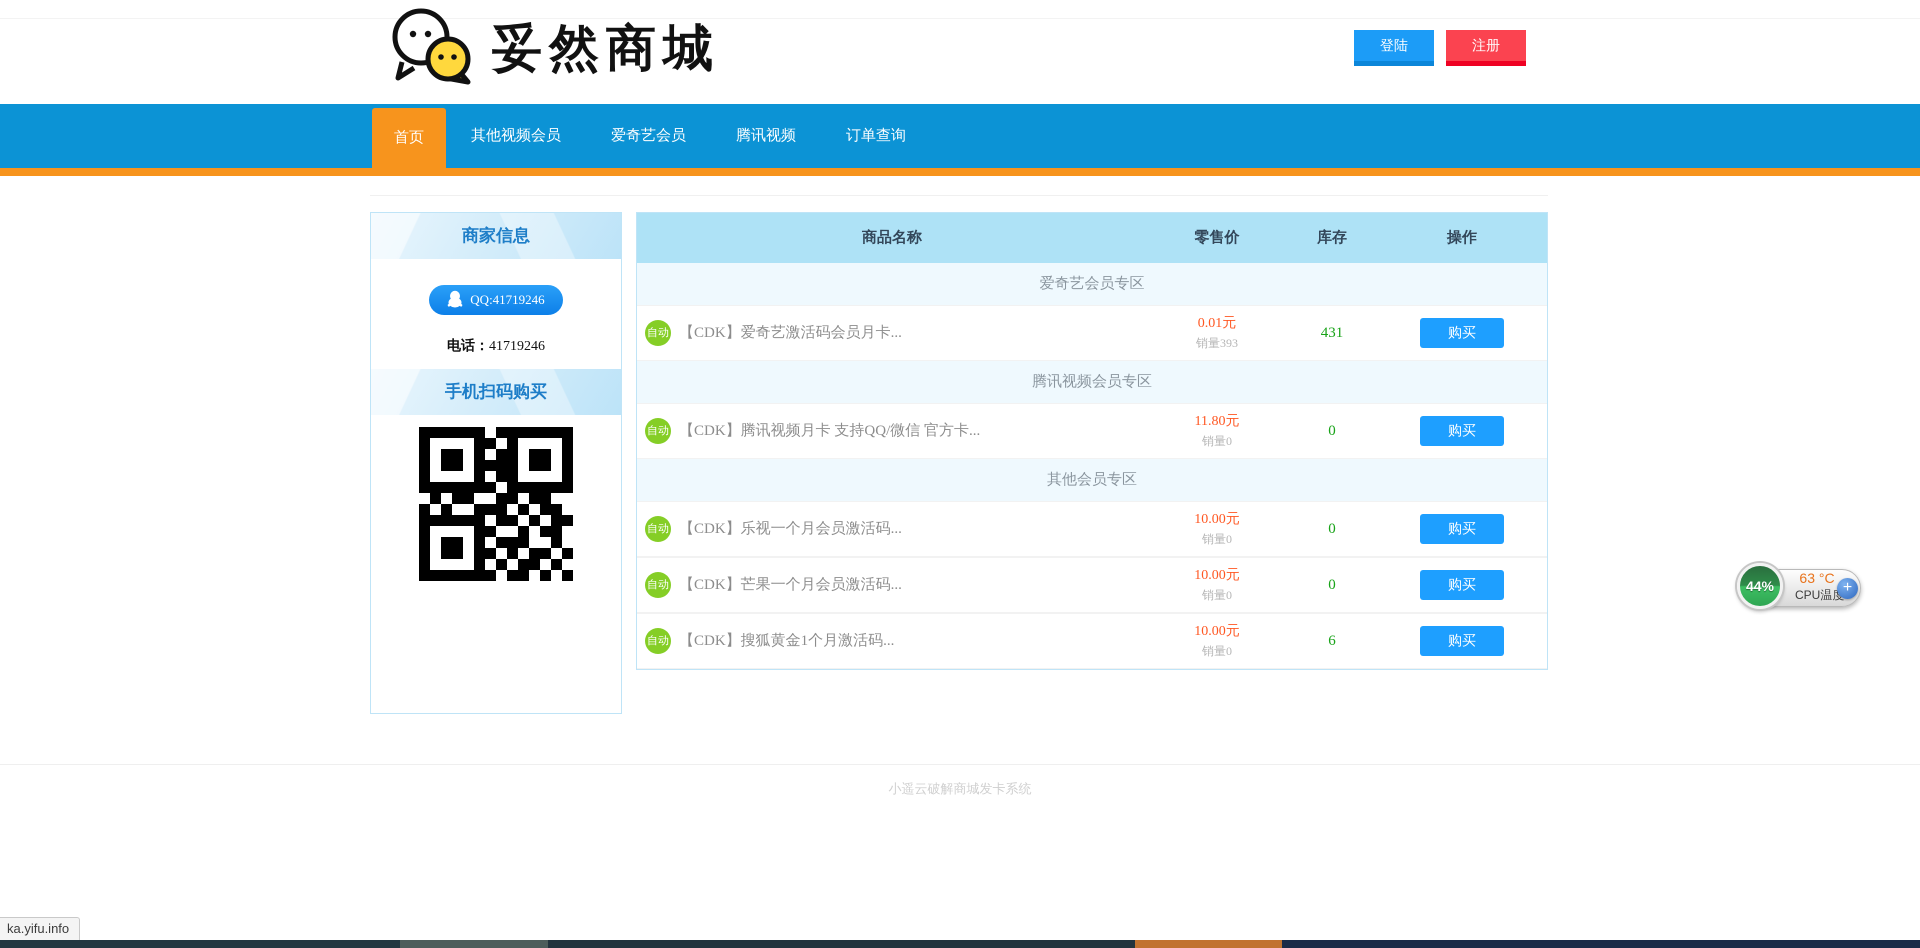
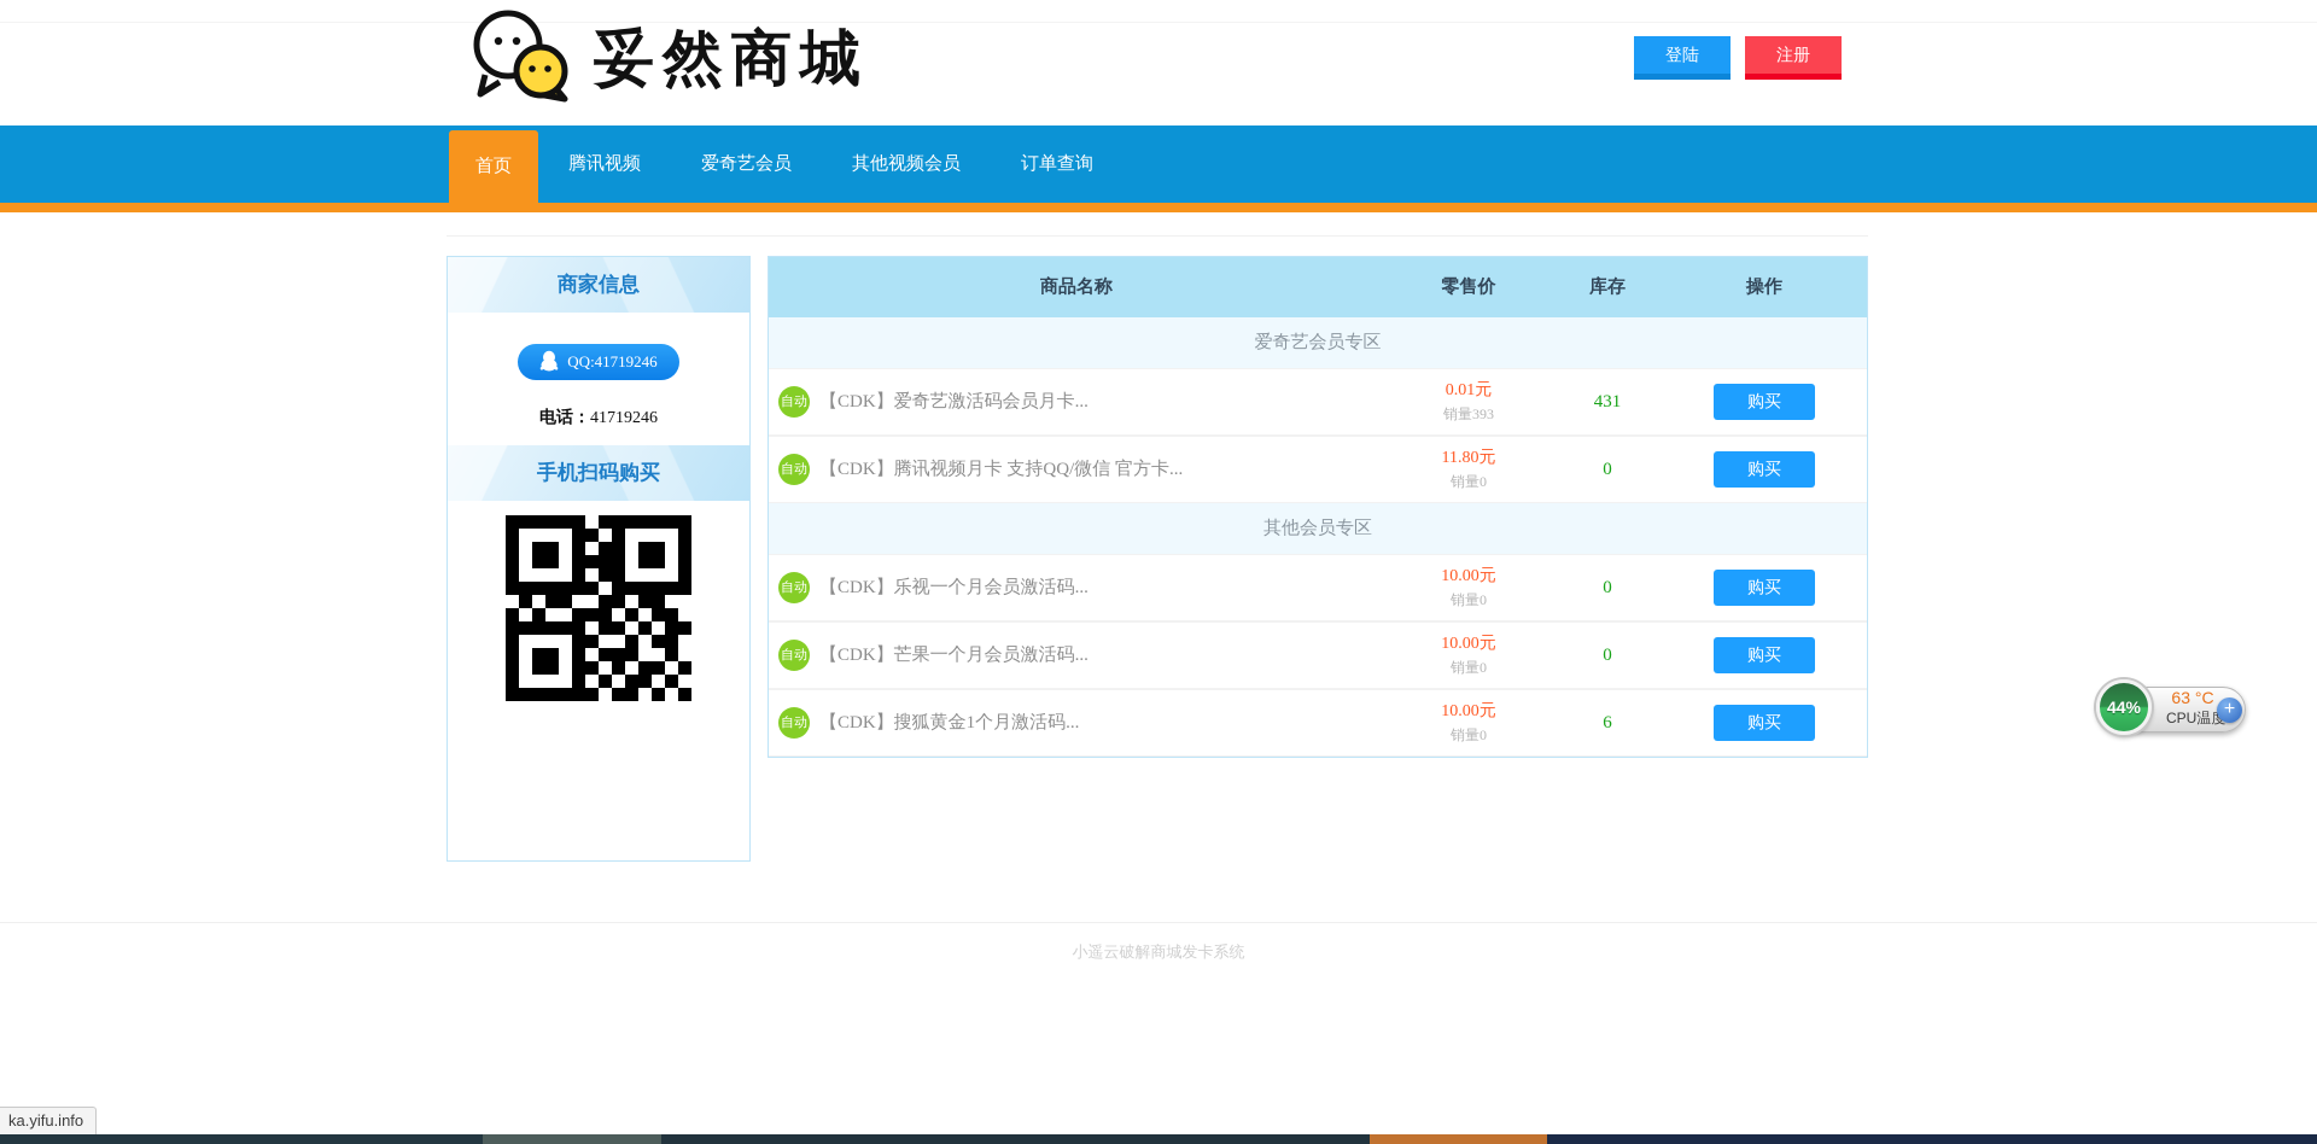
  妥然商城
  登陆
  注册
  首页
- 其他视频会员
+ 腾讯视频
  爱奇艺会员
- 腾讯视频
+ 其他视频会员
  订单查询
  商家信息
  QQ:41719246
  电话：41719246
  手机扫码购买
  商品名称
  零售价
  库存
  操作
  爱奇艺会员专区
  自动
  【CDK】爱奇艺激活码会员月卡...
  0.01元
  销量393
  431
  购买
- 腾讯视频会员专区
  自动
  【CDK】腾讯视频月卡 支持QQ/微信 官方卡...
  11.80元
  销量0
  0
  购买
  其他会员专区
  自动
  【CDK】乐视一个月会员激活码...
  10.00元
  销量0
  0
  购买
  自动
  【CDK】芒果一个月会员激活码...
  10.00元
  销量0
  0
  购买
  自动
  【CDK】搜狐黄金1个月激活码...
  10.00元
  销量0
  6
  购买
  小遥云破解商城发卡系统
  44%
  63 °C
  CPU温
  +
  ka.yifu.info
